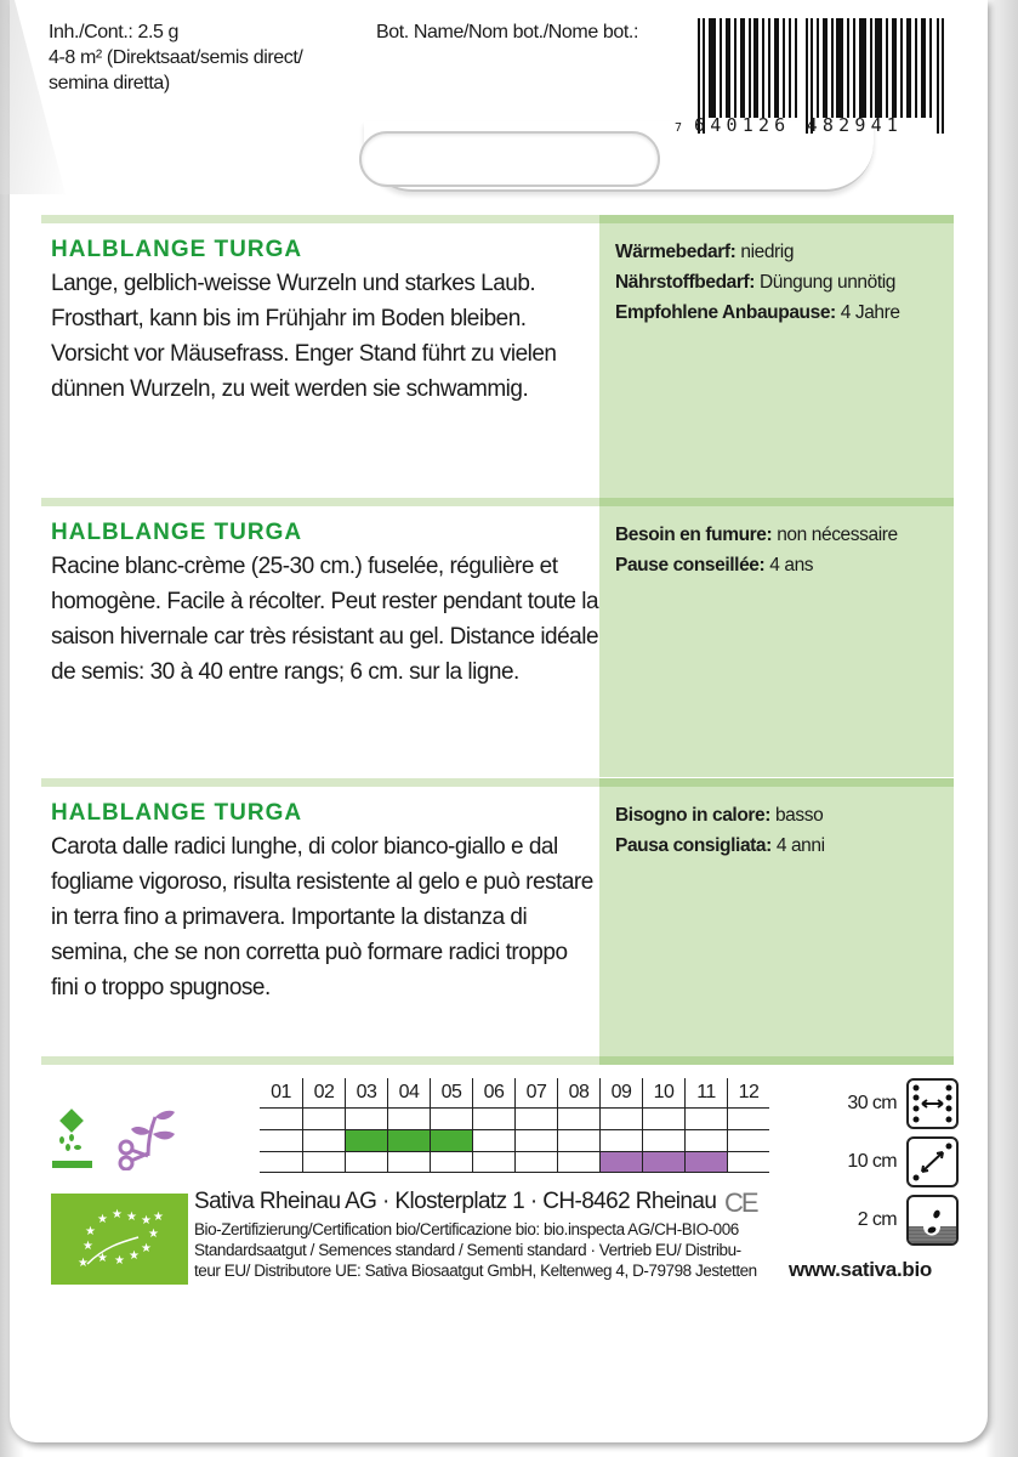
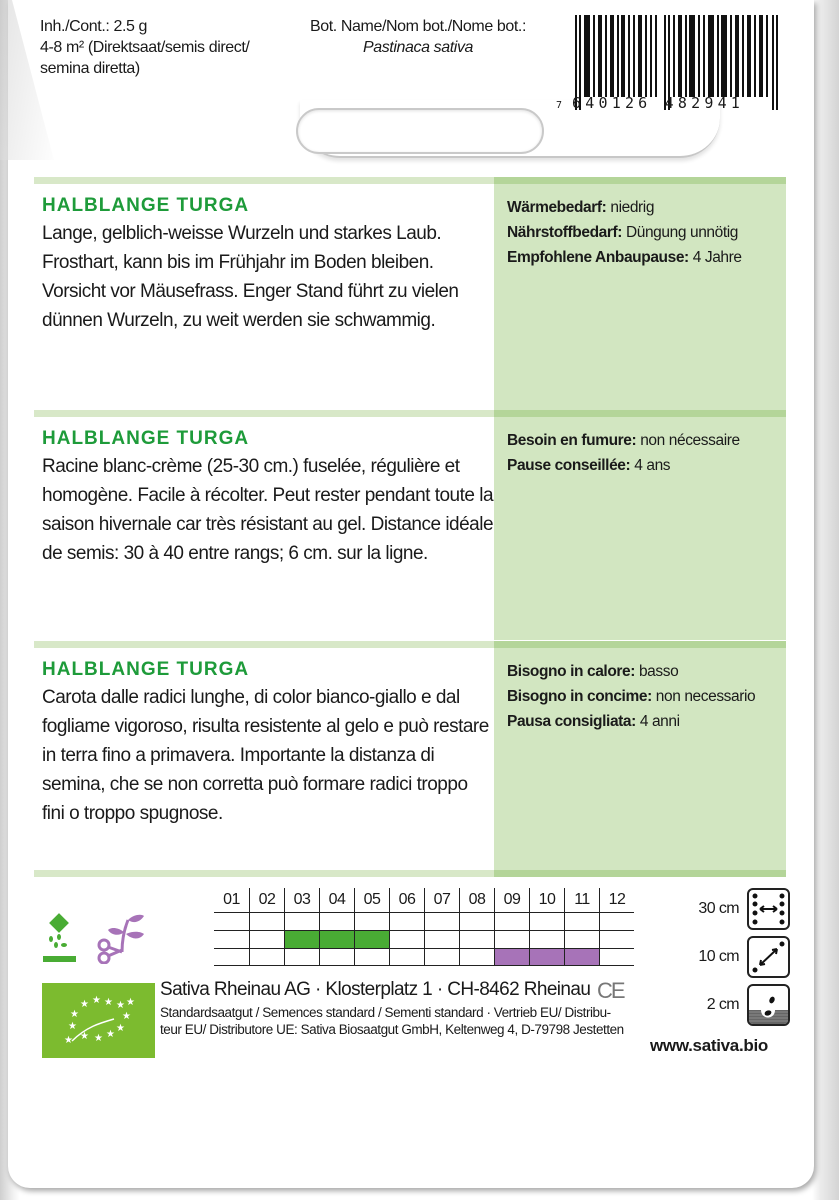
  Inh./Cont.: 2.5 g
  4-8 m² (Direktsaat/semis direct/
  semina diretta)
  Bot. Name/Nom bot./Nome bot.:
+ Pastinaca sativa
  7 640126 482941
  HALBLANGE TURGA
  Lange, gelblich-weisse Wurzeln und starkes Laub. Frosthart, kann bis im Frühjahr im Boden bleiben. Vorsicht vor Mäusefrass. Enger Stand führt zu vielen dünnen Wurzeln, zu weit werden sie schwammig.
  Wärmebedarf: niedrig
  Nährstoffbedarf: Düngung unnötig
  Empfohlene Anbaupause: 4 Jahre
  HALBLANGE TURGA
  Racine blanc-crème (25-30 cm.) fuselée, régulière et homogène. Facile à récolter. Peut rester pendant toute la saison hivernale car très résistant au gel. Distance idéale de semis: 30 à 40 entre rangs; 6 cm. sur la ligne.
  Besoin en fumure: non nécessaire
  Pause conseillée: 4 ans
  HALBLANGE TURGA
  Carota dalle radici lunghe, di color bianco-giallo e dal fogliame vigoroso, risulta resistente al gelo e può restare in terra fino a primavera. Importante la distanza di semina, che se non corretta può formare radici troppo fini o troppo spugnose.
  Bisogno in calore: basso
+ Bisogno in concime: non necessario
  Pausa consigliata: 4 anni
  01
  02
  03
  04
  05
  06
  07
  08
  09
  10
  11
  12
  30 cm
  10 cm
  2 cm
  ★
  ★
  ★
  ★
  ★
  ★
  ★
  ★
  ★
  ★
  ★
  ★
  ★
  Sativa Rheinau AG · Klosterplatz 1 · CH-8462 Rheinau
  CE
- Bio-Zertifizierung/Certification bio/Certificazione bio: bio.inspecta AG/CH-BIO-006
  Standardsaatgut / Semences standard / Sementi standard · Vertrieb EU/ Distribu-
  teur EU/ Distributore UE: Sativa Biosaatgut GmbH, Keltenweg 4, D-79798 Jestetten
  www.sativa.bio
